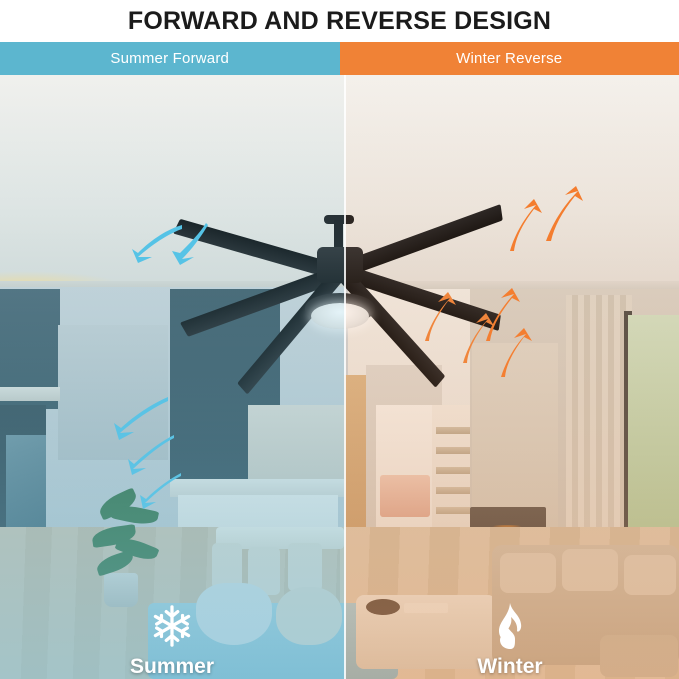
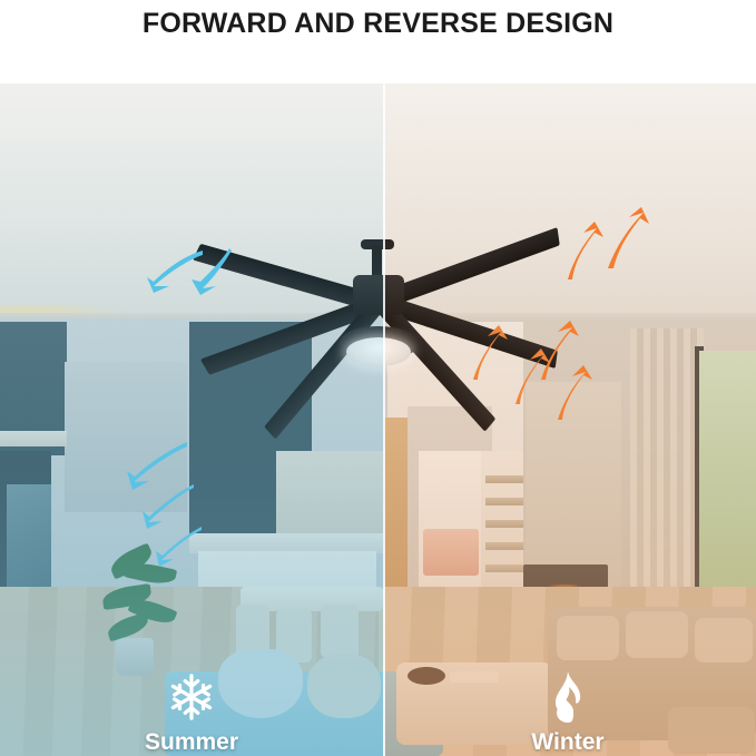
  FORWARD AND REVERSE DESIGN
- Summer Forward
- Winter Reverse
  Summer
  Winter
